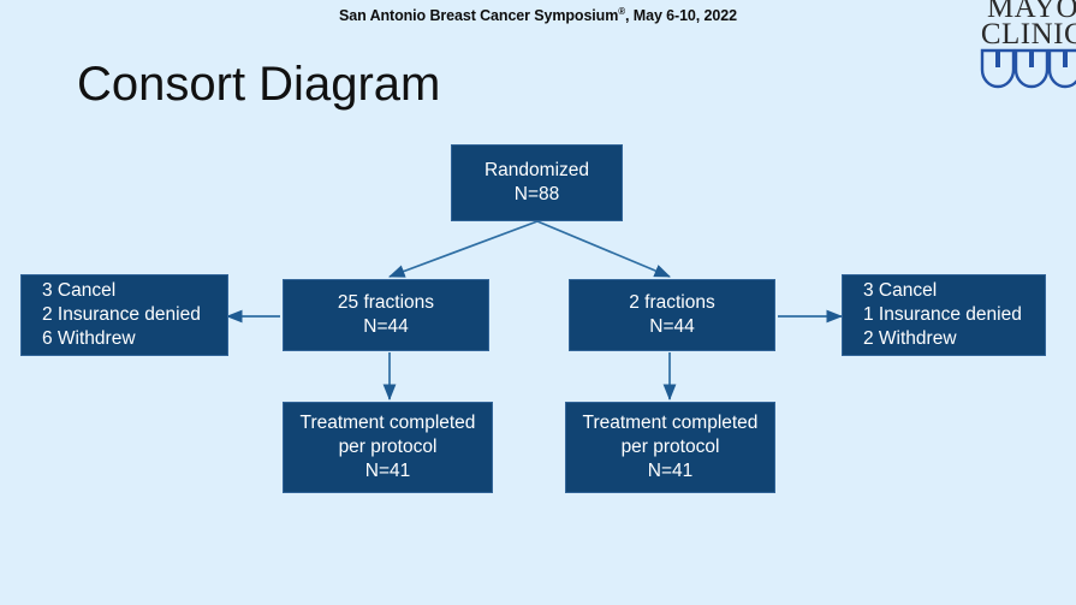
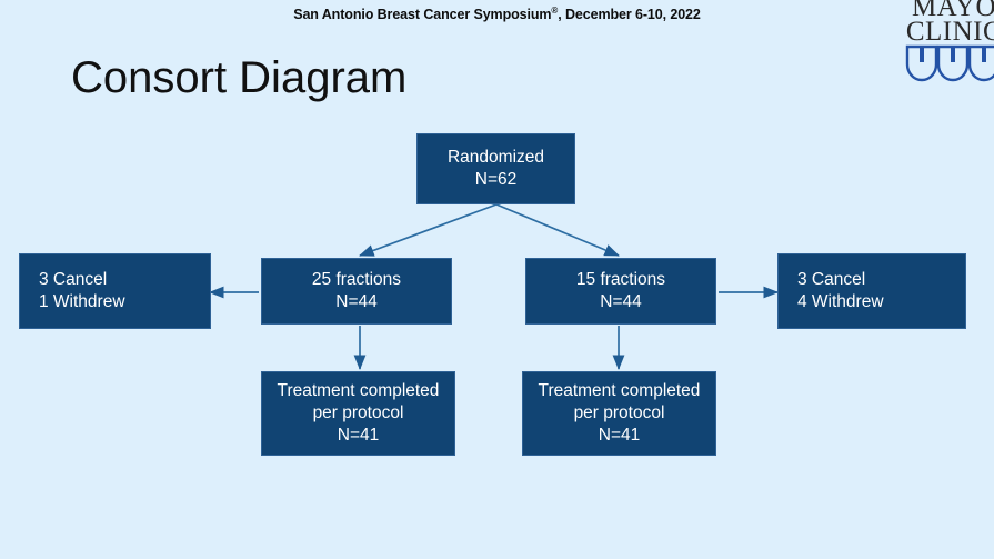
- San Antonio Breast Cancer Symposium®, May 6-10, 2022
+ San Antonio Breast Cancer Symposium®, December 6-10, 2022
  MAYO
  CLINIC
  Consort Diagram
  Randomized
- N=88
+ N=62
  25 fractions
  N=44
- 2 fractions
+ 15 fractions
  N=44
  3 Cancel
- 2 Insurance denied
- 6 Withdrew
+ 1 Withdrew
  3 Cancel
- 1 Insurance denied
- 2 Withdrew
+ 4 Withdrew
  Treatment completed
  per protocol
  N=41
  Treatment completed
  per protocol
  N=41
